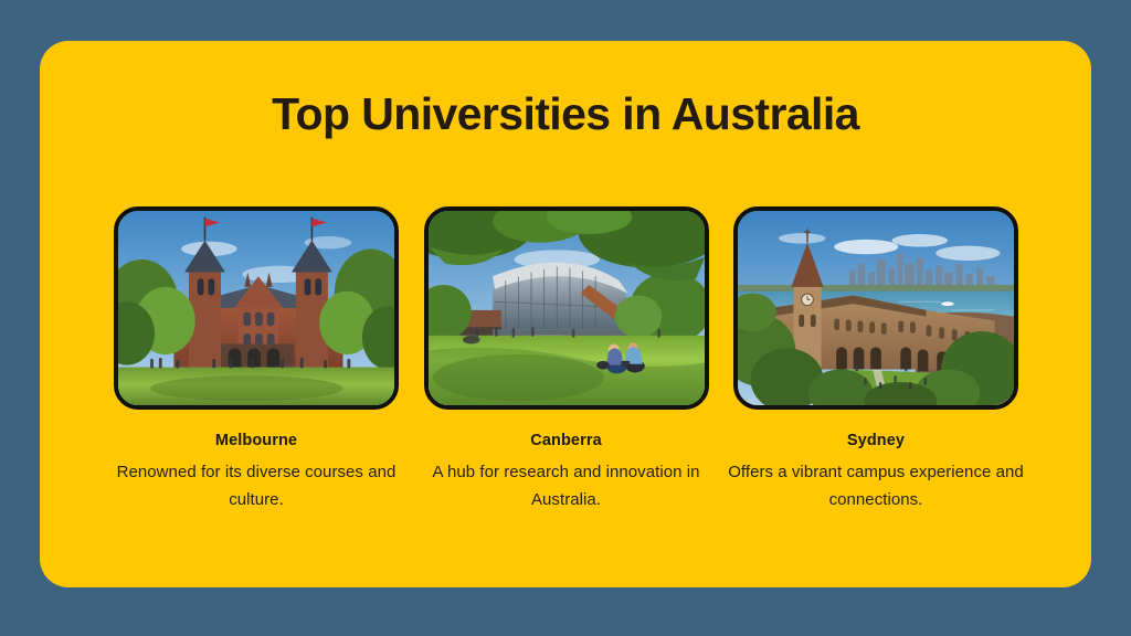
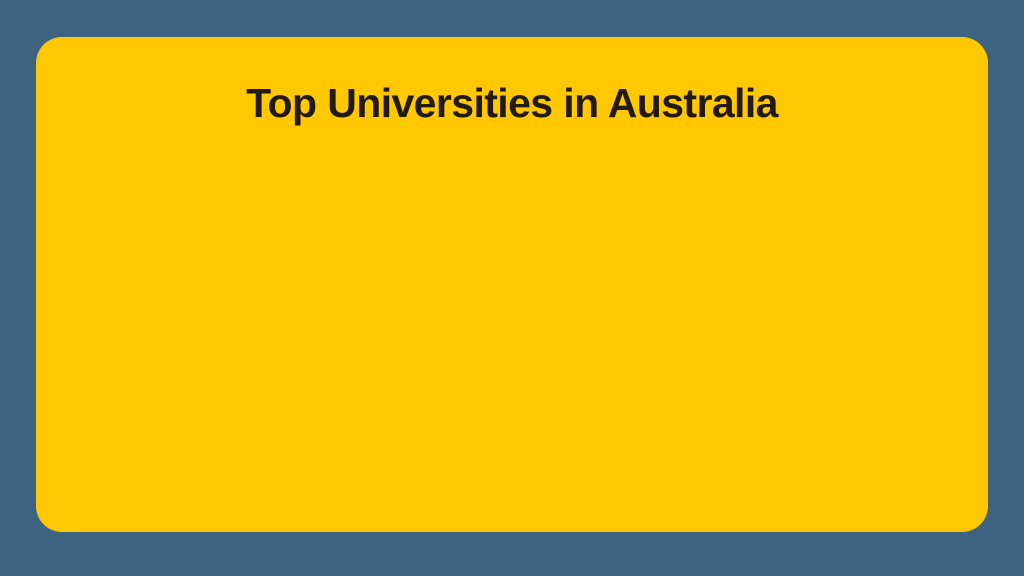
  Top Universities in Australia
- Melbourne
- Renowned for its diverse courses and culture.
- Canberra
- A hub for research and innovation in Australia.
- Sydney
- Offers a vibrant campus experience and connections.
